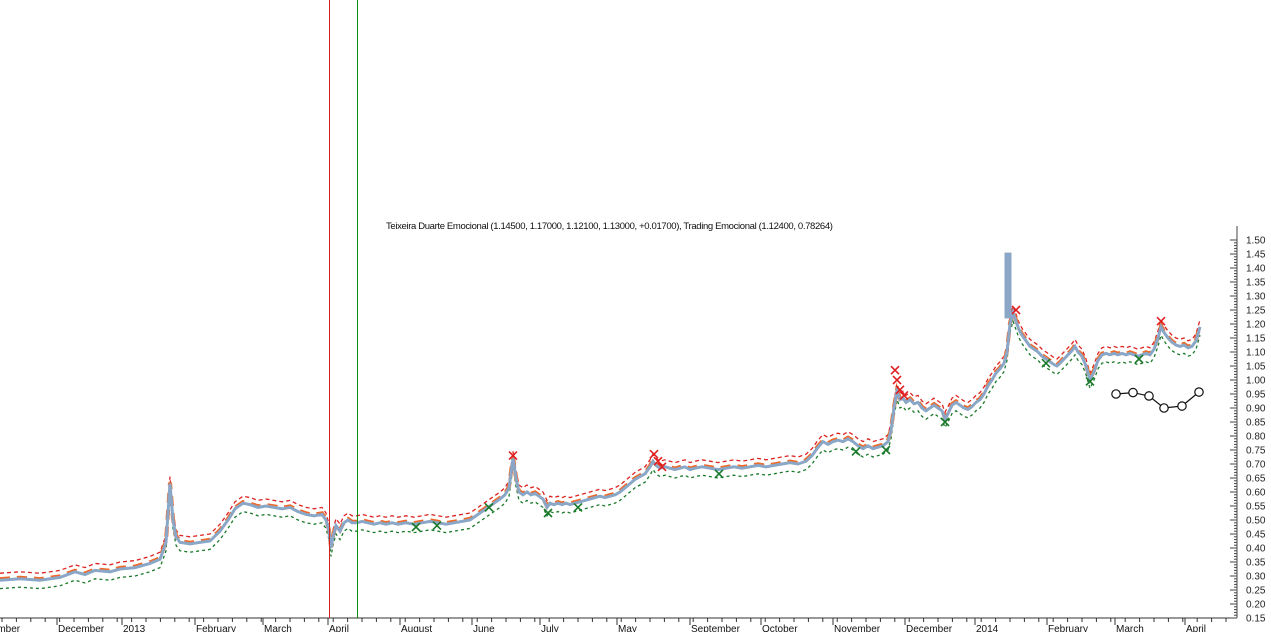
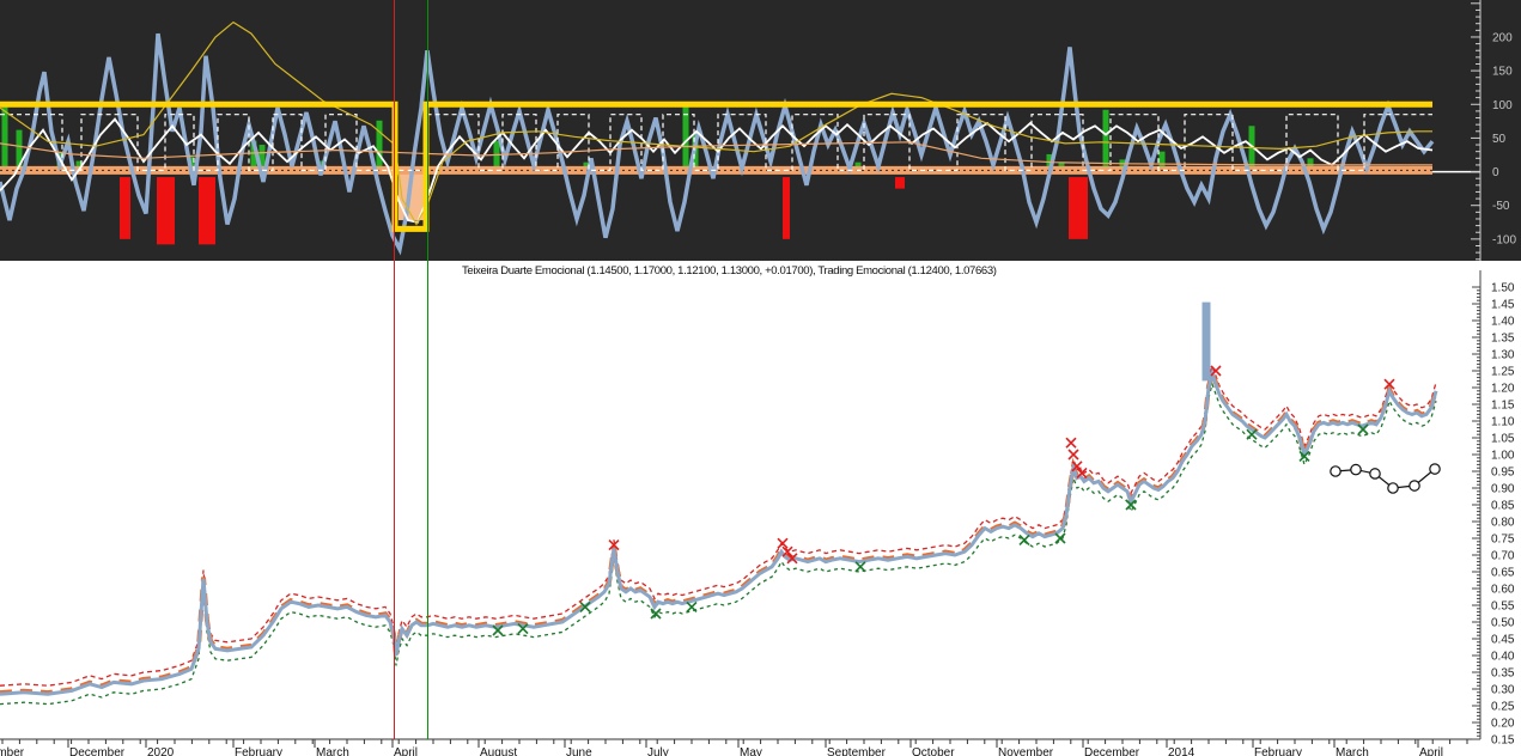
+ 200
+ 150
+ 100
+ 50
+ 0
+ -50
+ -100
  December
- 2013
+ 2020
  February
  March
  April
  August
  June
  July
  May
  September
  October
  November
  December
  2014
  February
  March
  April
  0.15
  0.20
  0.25
  0.30
  0.35
  0.40
  0.45
  0.50
  0.55
  0.60
  0.65
  0.70
  0.75
  0.80
  0.85
  0.90
  0.95
  1.00
  1.05
  1.10
  1.15
  1.20
  1.25
  1.30
  1.35
  1.40
  1.45
  1.50
- Teixeira Duarte Emocional (1.14500, 1.17000, 1.12100, 1.13000, +0.01700), Trading Emocional (1.12400, 0.78264)
+ Teixeira Duarte Emocional (1.14500, 1.17000, 1.12100, 1.13000, +0.01700), Trading Emocional (1.12400, 1.07663)
